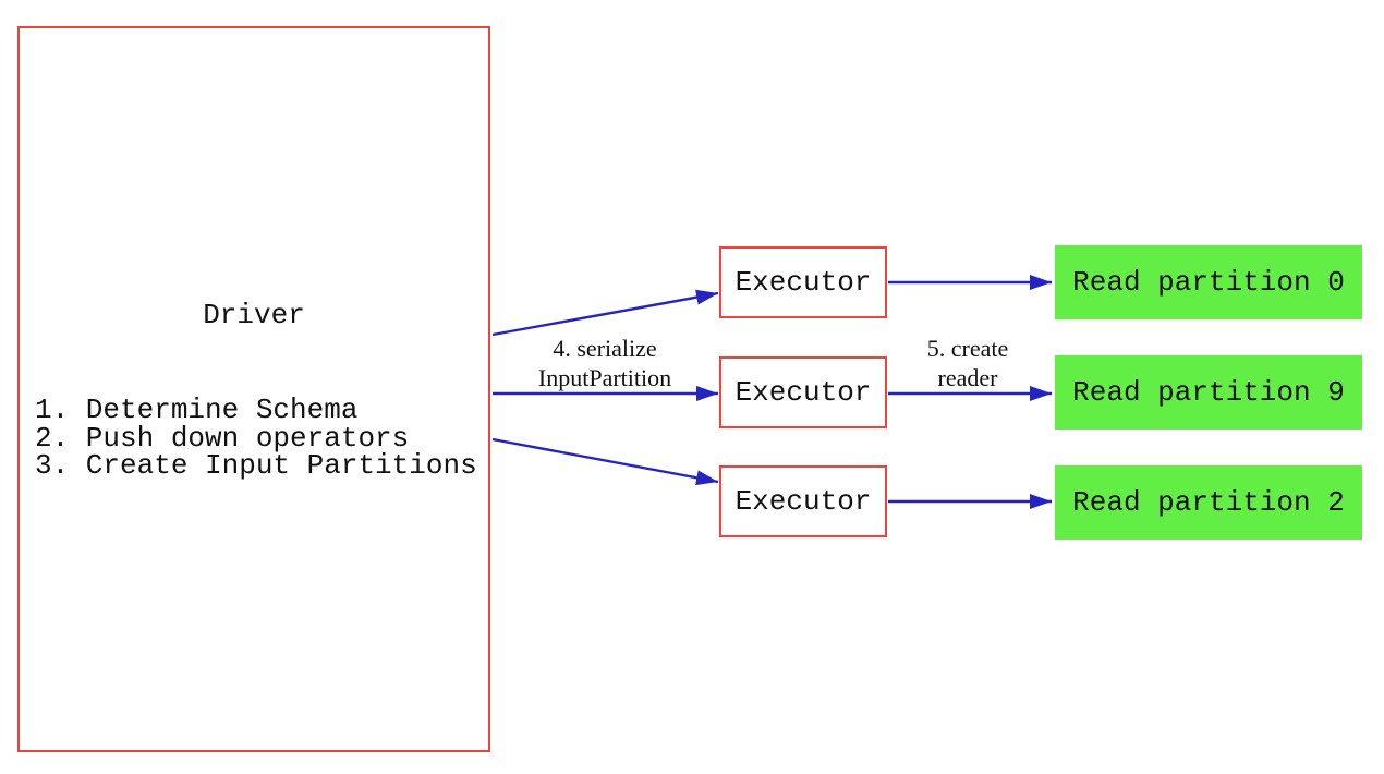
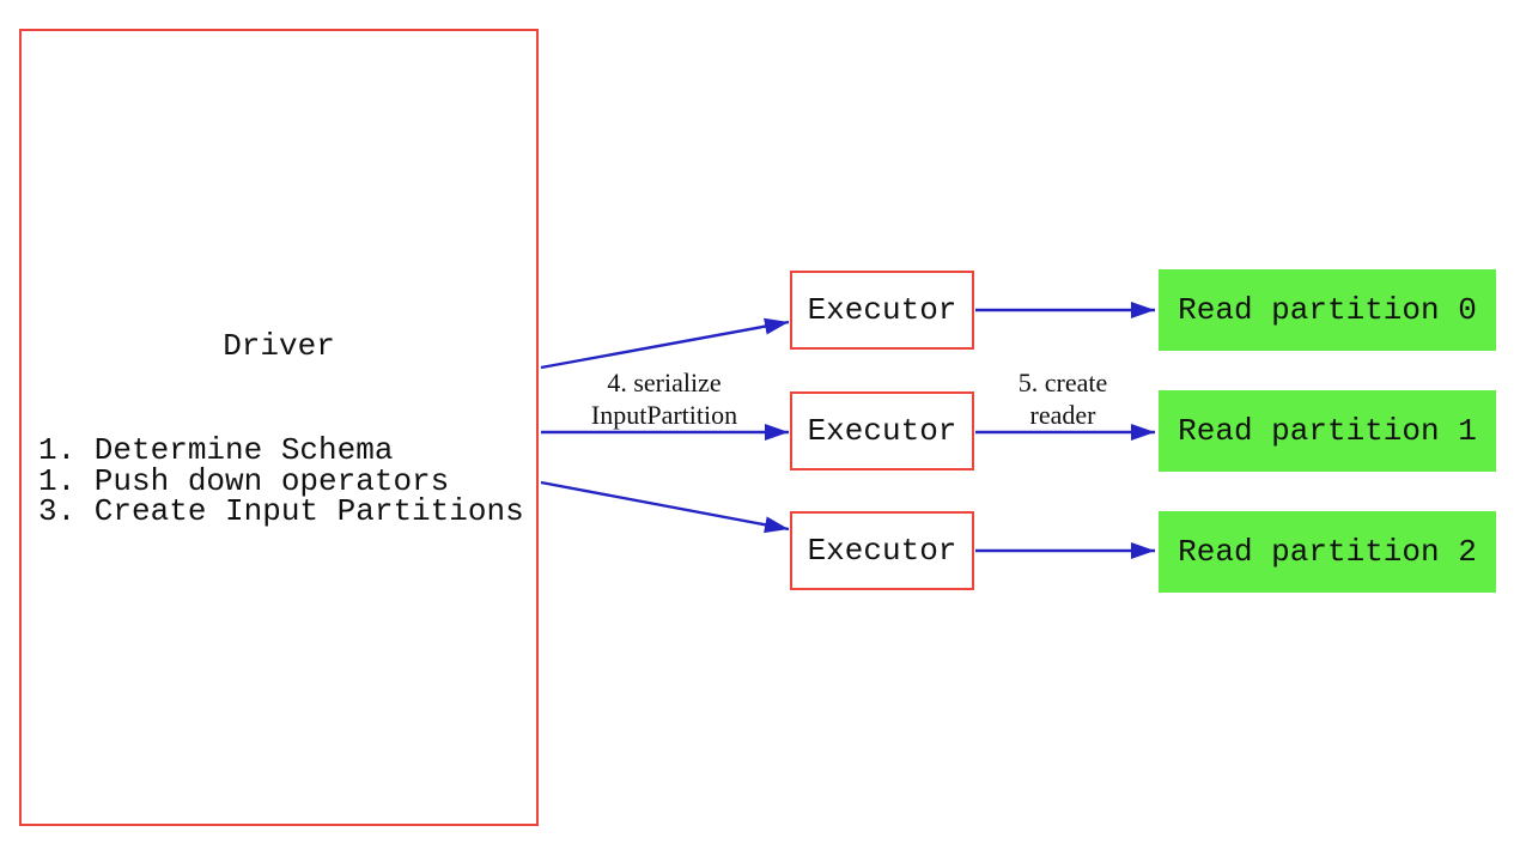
  Driver
  1. Determine Schema
- 2. Push down operators
+ 1. Push down operators
  3. Create Input Partitions
  Executor
  Executor
  Executor
  Read partition 0
- Read partition 9
+ Read partition 1
  Read partition 2
  4. serialize
  InputPartition
  5. create
  reader
